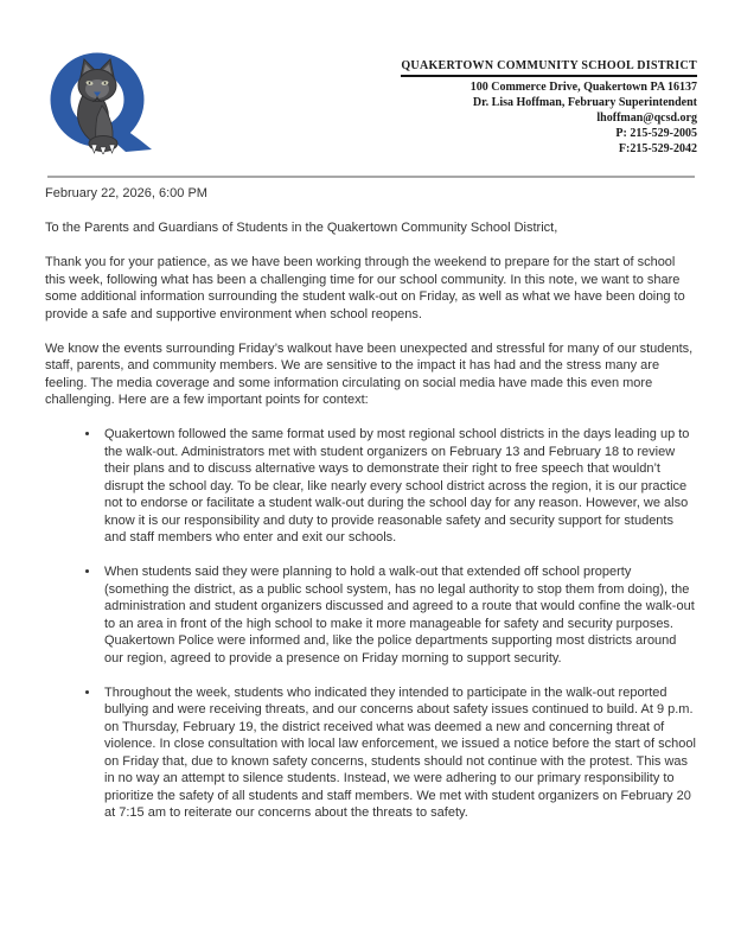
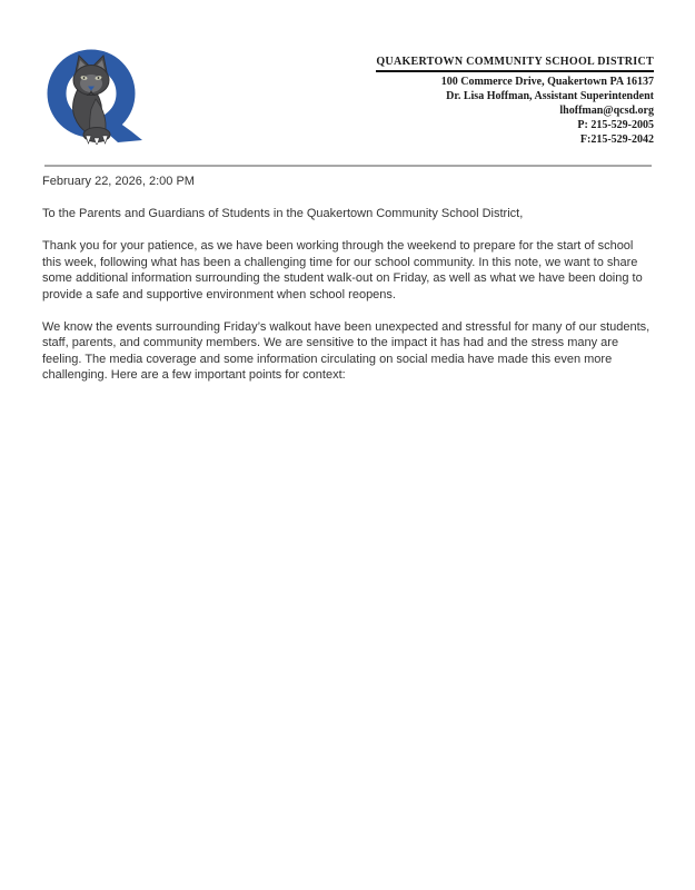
  QUAKERTOWN COMMUNITY SCHOOL DISTRICT
  100 Commerce Drive, Quakertown PA 16137
- Dr. Lisa Hoffman, February Superintendent
+ Dr. Lisa Hoffman, Assistant Superintendent
  lhoffman@qcsd.org
  P: 215-529-2005
  F:215-529-2042
- February 22, 2026, 6:00 PM
+ February 22, 2026, 2:00 PM
  To the Parents and Guardians of Students in the Quakertown Community School District,
  Thank you for your patience, as we have been working through the weekend to prepare for the start of school this week, following what has been a challenging time for our school community. In this note, we want to share some additional information surrounding the student walk-out on Friday, as well as what we have been doing to provide a safe and supportive environment when school reopens.
  We know the events surrounding Friday’s walkout have been unexpected and stressful for many of our students, staff, parents, and community members. We are sensitive to the impact it has had and the stress many are feeling. The media coverage and some information circulating on social media have made this even more challenging. Here are a few important points for context:
- Quakertown followed the same format used by most regional school districts in the days leading up to the walk-out. Administrators met with student organizers on February 13 and February 18 to review their plans and to discuss alternative ways to demonstrate their right to free speech that wouldn’t disrupt the school day. To be clear, like nearly every school district across the region, it is our practice not to endorse or facilitate a student walk-out during the school day for any reason. However, we also know it is our responsibility and duty to provide reasonable safety and security support for students and staff members who enter and exit our schools.
- When students said they were planning to hold a walk-out that extended off school property (something the district, as a public school system, has no legal authority to stop them from doing), the administration and student organizers discussed and agreed to a route that would confine the walk-out to an area in front of the high school to make it more manageable for safety and security purposes. Quakertown Police were informed and, like the police departments supporting most districts around our region, agreed to provide a presence on Friday morning to support security.
- Throughout the week, students who indicated they intended to participate in the walk-out reported bullying and were receiving threats, and our concerns about safety issues continued to build. At 9 p.m. on Thursday, February 19, the district received what was deemed a new and concerning threat of violence. In close consultation with local law enforcement, we issued a notice before the start of school on Friday that, due to known safety concerns, students should not continue with the protest. This was in no way an attempt to silence students. Instead, we were adhering to our primary responsibility to prioritize the safety of all students and staff members. We met with student organizers on February 20 at 7:15 am to reiterate our concerns about the threats to safety.
